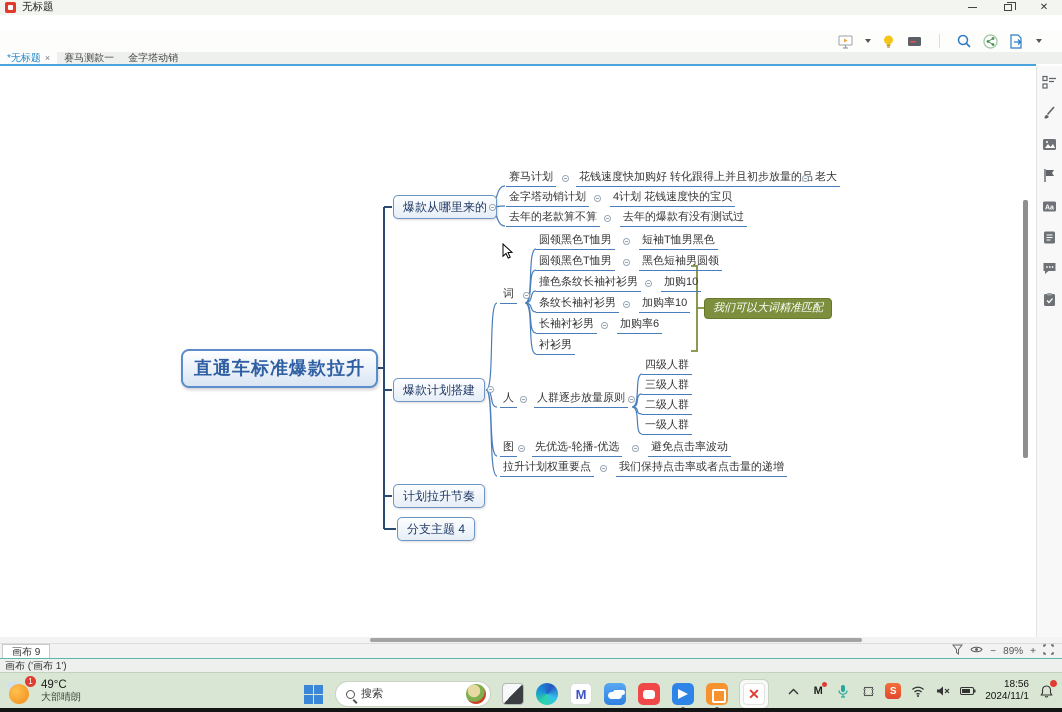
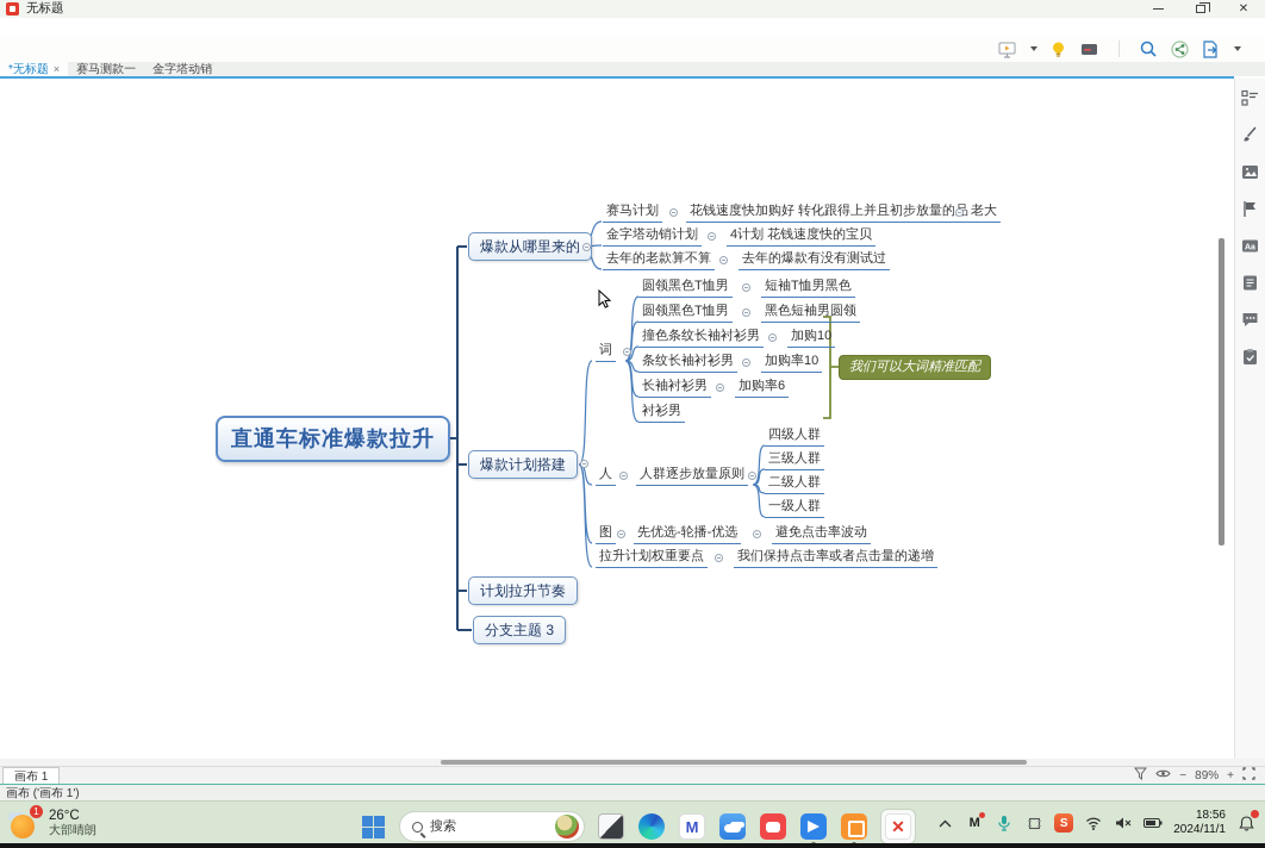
  无标题
  ✕
  *无标题
  ×
  赛马测款一
  金字塔动销
  直通车标准爆款拉升
  爆款从哪里来的
  爆款计划搭建
  计划拉升节奏
- 分支主题 4
+ 分支主题 3
  赛马计划
  花钱速度快加购好 转化跟得上并且初步放量的
  老大
  金字塔动销计划
  4计划 花钱速度快的宝贝
  去年的老款算不算
  去年的爆款有没有测试过
  词
  圆领黑色T恤男
  短袖T恤男黑色
  圆领黑色T恤男
  黑色短袖男圆领
  撞色条纹长袖衬衫男
  加购10
  条纹长袖衬衫男
  加购率10
  长袖衬衫男
  加购率6
  衬衫男
  我们可以大词精准匹配
  人
  人群逐步放量原则
  四级人群
  三级人群
  二级人群
  一级人群
  图
  先优选-轮播-优选
  避免点击率波动
  拉升计划权重要点
  我们保持点击率或者点击量的递增
- 画布 9
+ 画布 1
  −
  89%
  +
  画布 ('画布 1')
  1
- 49°C
+ 26°C
  大部晴朗
  搜索
  M
  ✕
  M
  S
  18:56
  2024/11/1
